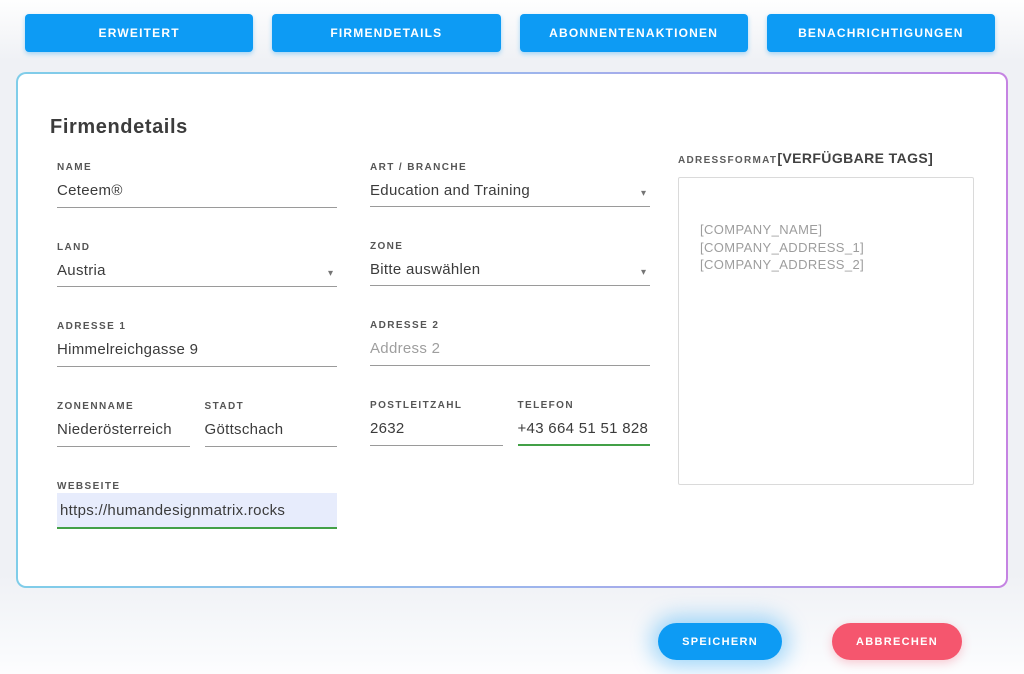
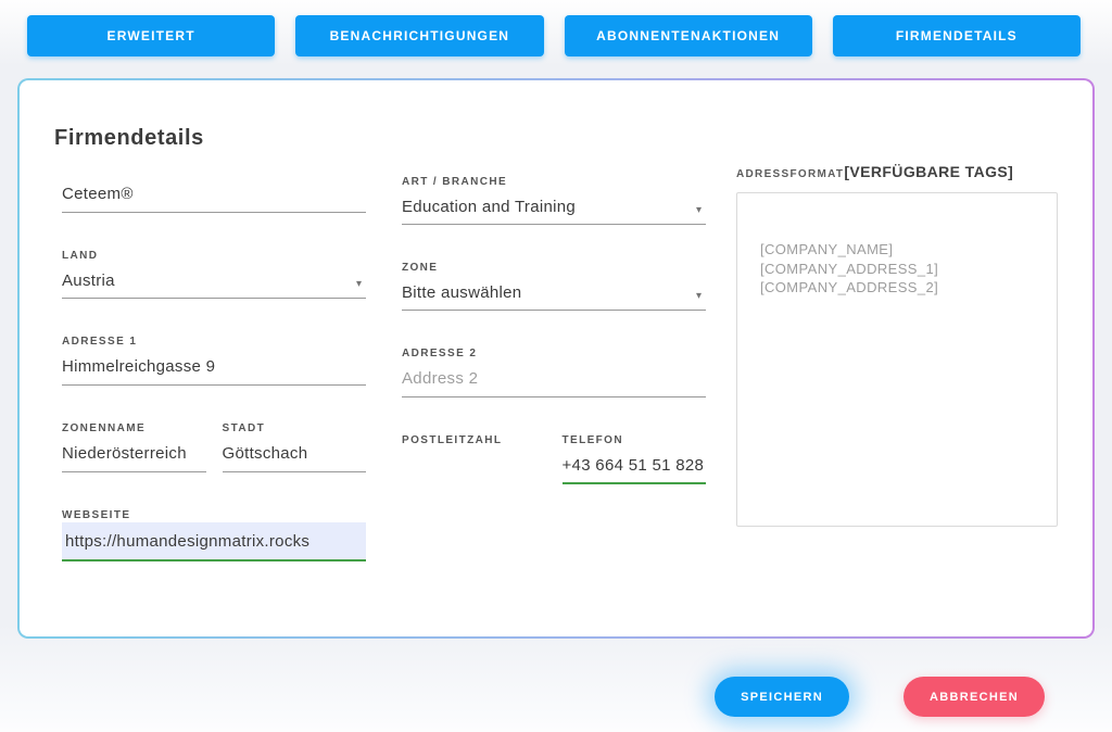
  ERWEITERT
- FIRMENDETAILS
+ BENACHRICHTIGUNGEN
  ABONNENTENAKTIONEN
- BENACHRICHTIGUNGEN
+ FIRMENDETAILS
  Firmendetails
- NAME
  Ceteem®
  LAND
  Austria
  ▾
  ADRESSE 1
  Himmelreichgasse 9
  ZONENNAME
  Niederösterreich
  STADT
  Göttschach
  WEBSEITE
  https://humandesignmatrix.rocks
  ART / BRANCHE
  Education and Training
  ▾
  ZONE
  Bitte auswählen
  ▾
  ADRESSE 2
  Address 2
  POSTLEITZAHL
- 2632
  TELEFON
  +43 664 51 51 828
  ADRESSFORMAT[VERFÜGBARE TAGS]
  [COMPANY_NAME]
  [COMPANY_ADDRESS_1]
  [COMPANY_ADDRESS_2]
  SPEICHERN
  ABBRECHEN
